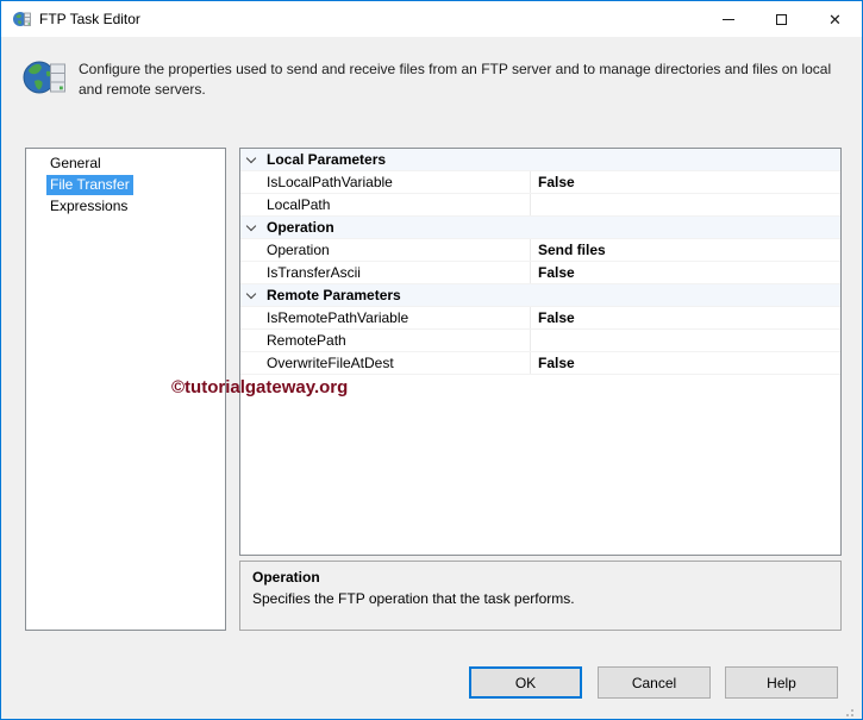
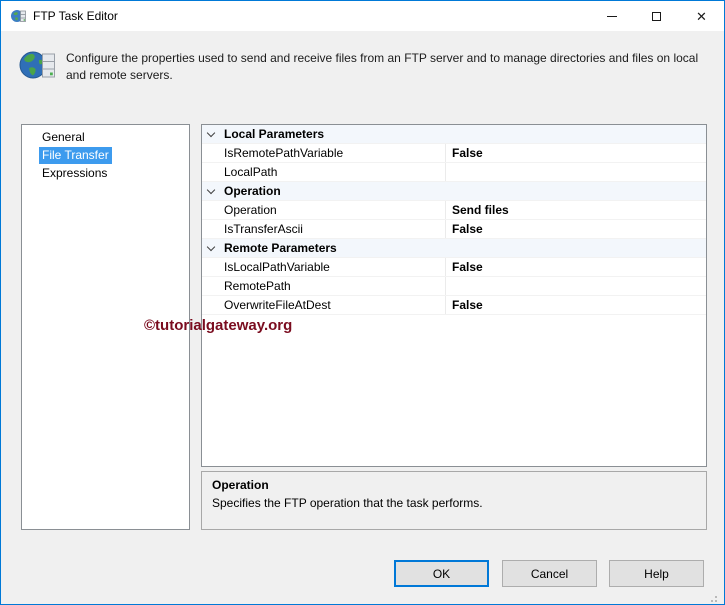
  FTP Task Editor
  ✕
  Configure the properties used to send and receive files from an FTP server and to manage directories and files on local and remote servers.
  General
  File Transfer
  Expressions
  Local Parameters
- IsLocalPathVariable
+ IsRemotePathVariable
  False
  LocalPath
  Operation
  Operation
  Send files
  IsTransferAscii
  False
  Remote Parameters
- IsRemotePathVariable
+ IsLocalPathVariable
  False
  RemotePath
  OverwriteFileAtDest
  False
  ©tutorialgateway.org
  Operation
  Specifies the FTP operation that the task performs.
  OK
  Cancel
  Help
